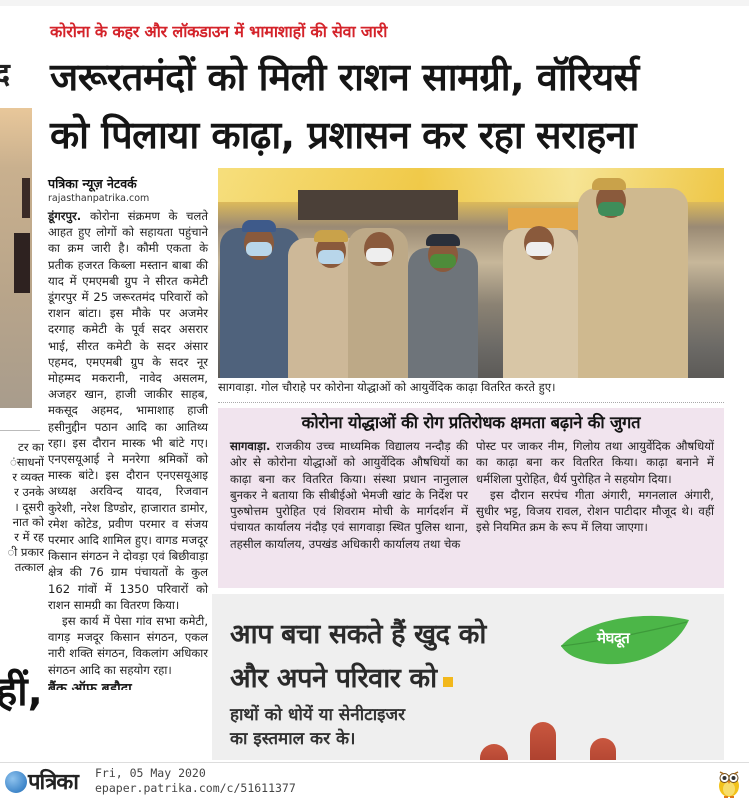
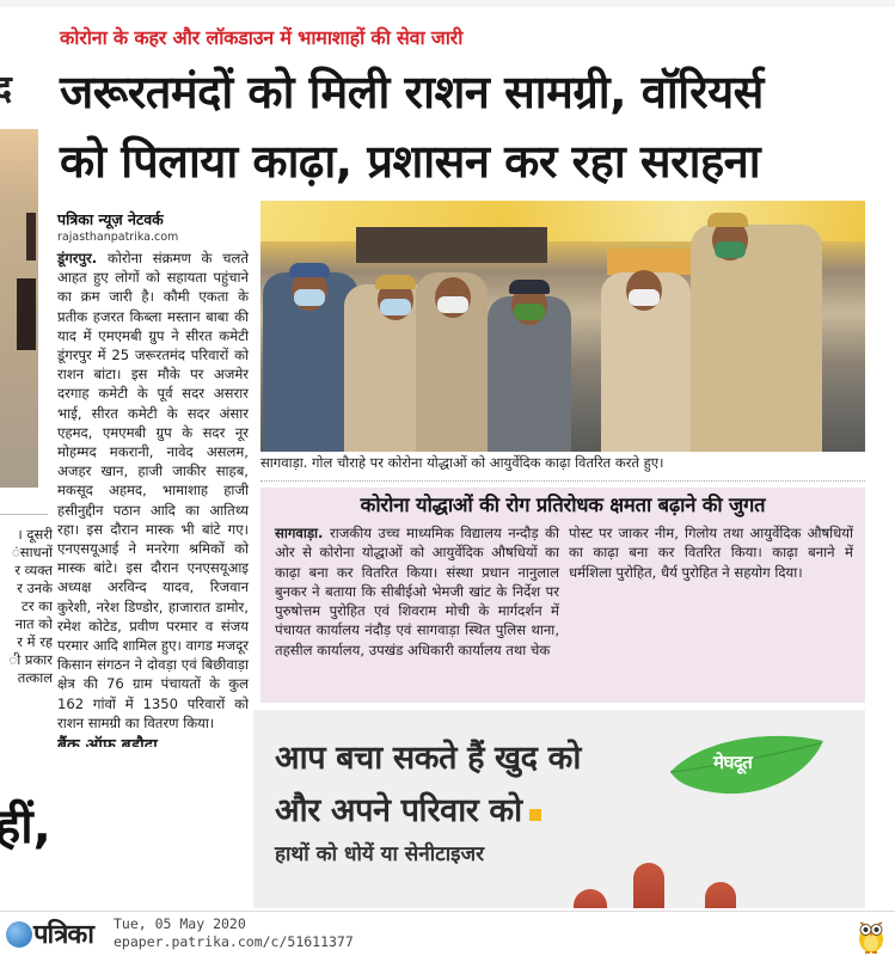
  द
- टर का
+ । दूसरी
  ंसाधनों
  र व्यक्त
  र उनके
- । दूसरी
+ टर का
  नात को
  र में रह
  ी प्रकार
  तत्काल
  हीं,
  कोरोना के कहर और लॉकडाउन में भामाशाहों की सेवा जारी
  जरूरतमंदों को मिली राशन सामग्री, वॉरियर्स
  को पिलाया काढ़ा, प्रशासन कर रहा सराहना
  पत्रिका न्यूज़ नेटवर्क
  rajasthanpatrika.com
  डूंगरपुर. कोरोना संक्रमण के चलते आहत हुए लोगों को सहायता पहुंचाने का क्रम जारी है। कौमी एकता के प्रतीक हजरत किब्ला मस्तान बाबा की याद में एमएमबी ग्रुप ने सीरत कमेटी डूंगरपुर में 25 जरूरतमंद परिवारों को राशन बांटा। इस मौके पर अजमेर दरगाह कमेटी के पूर्व सदर असरार भाई, सीरत कमेटी के सदर अंसार एहमद, एमएमबी ग्रुप के सदर नूर मोहम्मद मकरानी, नावेद असलम, अजहर खान, हाजी जाकीर साहब, मकसूद अहमद, भामाशाह हाजी हसीनुद्दीन पठान आदि का आतिथ्य रहा। इस दौरान मास्क भी बांटे गए। एनएसयूआई ने मनरेगा श्रमिकों को मास्क बांटे। इस दौरान एनएसयूआइ अध्यक्ष अरविन्द यादव, रिजवान कुरेशी, नरेश डिण्डोर, हाजारात डामोर, रमेश कोटेड, प्रवीण परमार व संजय परमार आदि शामिल हुए। वागड मजदूर किसान संगठन ने दोवड़ा एवं बिछीवाड़ा क्षेत्र की 76 ग्राम पंचायतों के कुल 162 गांवों में 1350 परिवारों को राशन सामग्री का वितरण किया।
- इस कार्य में पेसा गांव सभा कमेटी, वागड़ मजदूर किसान संगठन, एकल नारी शक्ति संगठन, विकलांग अधिकार संगठन आदि का सहयोग रहा।
  बैंक ऑफ बड़ौदा
  सागवाड़ा. गोल चौराहे पर कोरोना योद्धाओं को आयुर्वेदिक काढ़ा वितरित करते हुए।
  कोरोना योद्धाओं की रोग प्रतिरोधक क्षमता बढ़ाने की जुगत
  सागवाड़ा. राजकीय उच्च माध्यमिक विद्यालय नन्दौड़ की ओर से कोरोना योद्धाओं को आयुर्वेदिक औषधियों का काढ़ा बना कर वितरित किया। संस्था प्रधान नानुलाल बुनकर ने बताया कि सीबीईओ भेमजी खांट के निर्देश पर पुरुषोत्तम पुरोहित एवं शिवराम मोची के मार्गदर्शन में पंचायत कार्यालय नंदौड़ एवं सागवाड़ा स्थित पुलिस थाना, तहसील कार्यालय, उपखंड अधिकारी कार्यालय तथा चेक
  पोस्ट पर जाकर नीम, गिलोय तथा आयुर्वेदिक औषधियों का काढ़ा बना कर वितरित किया। काढ़ा बनाने में धर्मशिला पुरोहित, धैर्य पुरोहित ने सहयोग दिया।
- इस दौरान सरपंच गीता अंगारी, मगनलाल अंगारी, सुधीर भट्ट, विजय रावल, रोशन पाटीदार मौजूद थे। वहीं इसे नियमित क्रम के रूप में लिया जाएगा।
  आप बचा सकते हैं खुद को
  और अपने परिवार को
  हाथों को धोयें या सेनीटाइजर
- का इस्तमाल कर के।
  मेघदूत
  पत्रिका
- Fri, 05 May 2020
+ Tue, 05 May 2020
  epaper.patrika.com/c/51611377
